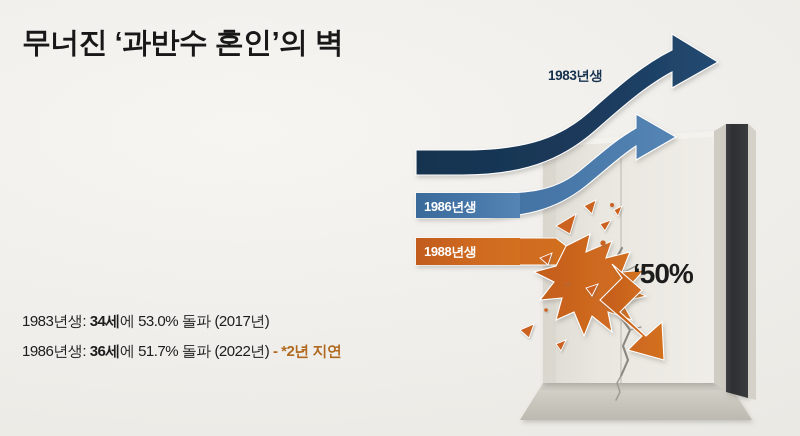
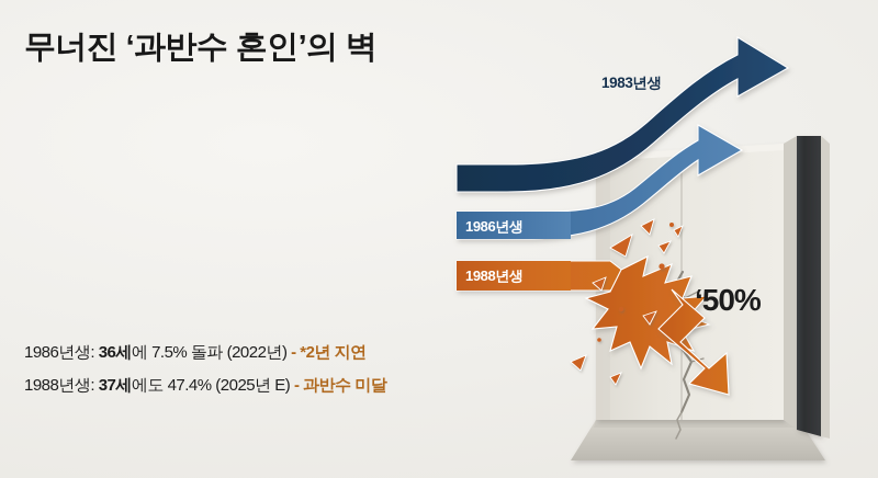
  무너진 ‘과반수 혼인’의 벽
  1983년생
  1986년생
  1988년생
  ‘50%
- 1983년생: 34세에 53.0% 돌파 (2017년)
- 1986년생: 36세에 51.7% 돌파 (2022년) - *2년 지연
+ 1986년생: 36세에 7.5% 돌파 (2022년) - *2년 지연
+ 1988년생: 37세에도 47.4% (2025년 E) - 과반수 미달
